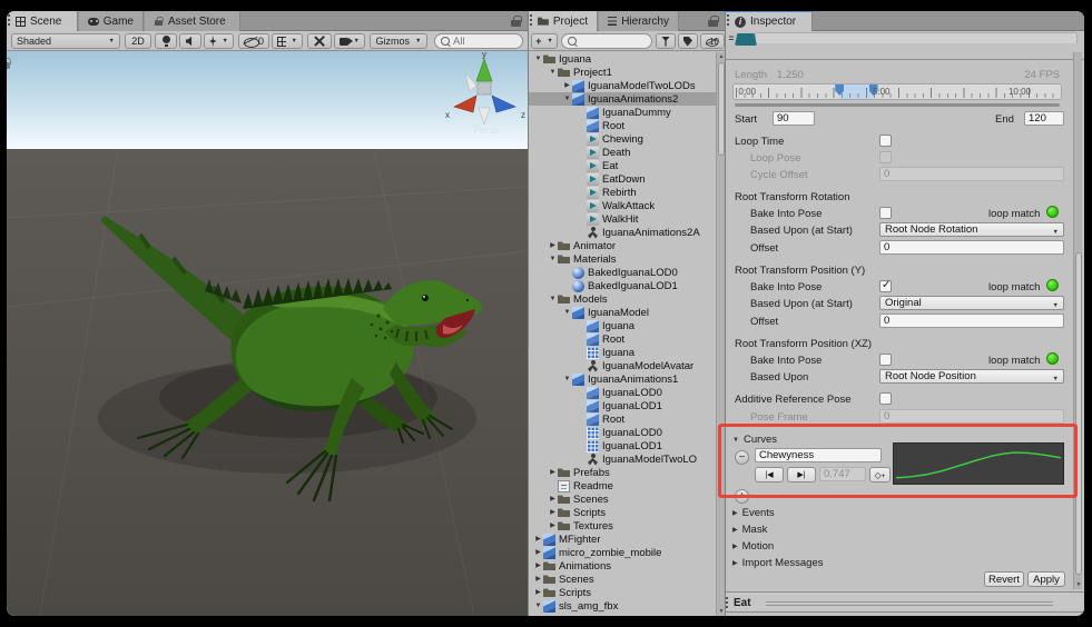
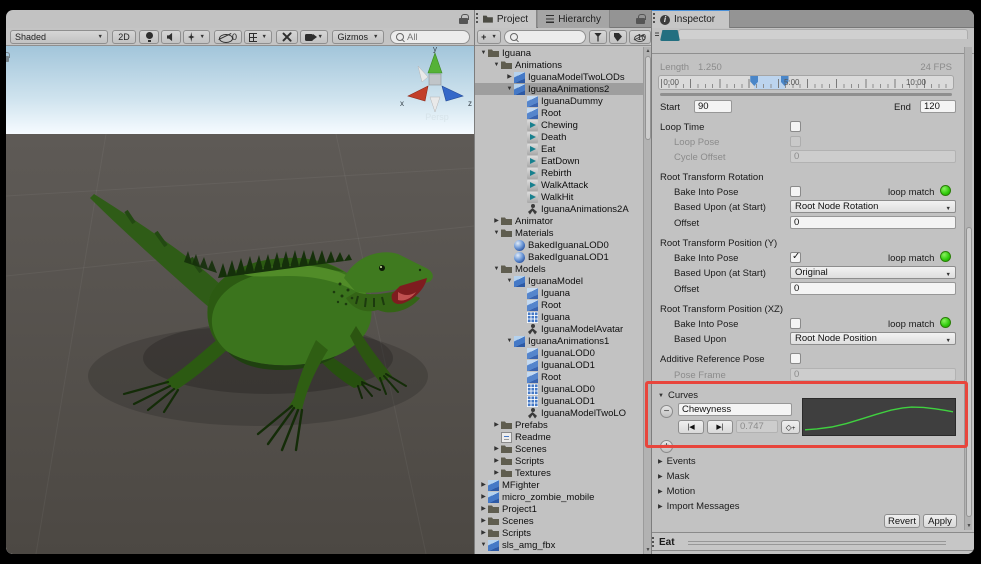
- Scene
- Game
- Asset Store
  Shaded
  2D
  0
  Gizmos
  All
  y
  x
  z
  Project
  Hierarchy
  +
  Iguana
- Project1
+ Animations
  IguanaModelTwoLODs
  IguanaAnimations2
  IguanaDummy
  Root
  Chewing
  Death
  Eat
  EatDown
  Rebirth
  WalkAttack
  WalkHit
  IguanaAnimations2A
  Animator
  Materials
  BakedIguanaLOD0
  BakedIguanaLOD1
  Models
  IguanaModel
  Iguana
  Root
  Iguana
  IguanaModelAvatar
  IguanaAnimations1
  IguanaLOD0
  IguanaLOD1
  Root
  IguanaLOD0
  IguanaLOD1
  IguanaModelTwoLO
  Prefabs
  Readme
  Scenes
  Scripts
  Textures
  MFighter
  micro_zombie_mobile
- Animations
+ Project1
  Scenes
  Scripts
  sls_amg_fbx
  Inspector
  Length
  1.250
  24 FPS
  0:00
  5:00
  10:00
  Start
  90
  End
  120
  Loop Time
  Loop Pose
  Cycle Offset
  0
  Root Transform Rotation
  Bake Into Pose
  loop match
  Based Upon (at Start)
  Root Node Rotation
  Offset
  0
  Root Transform Position (Y)
  Bake Into Pose
  loop match
  Based Upon (at Start)
  Original
  Offset
  0
  Root Transform Position (XZ)
  Bake Into Pose
  loop match
  Based Upon
  Root Node Position
  Additive Reference Pose
  Pose Frame
  0
  Curves
  −
  Chewyness
  0.747
  ◇
  +
  Events
  Mask
  Motion
  Import Messages
  Revert
  Apply
  Eat
